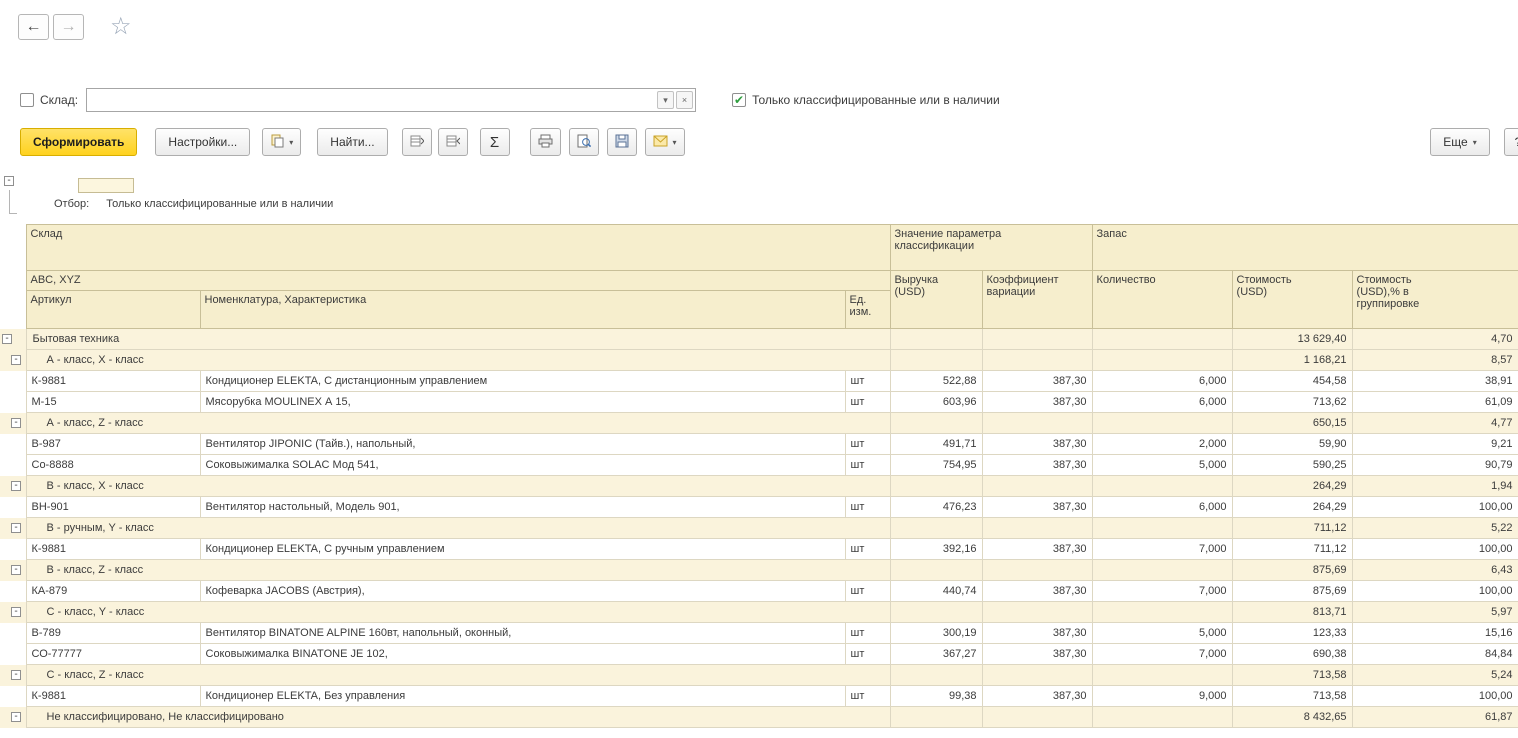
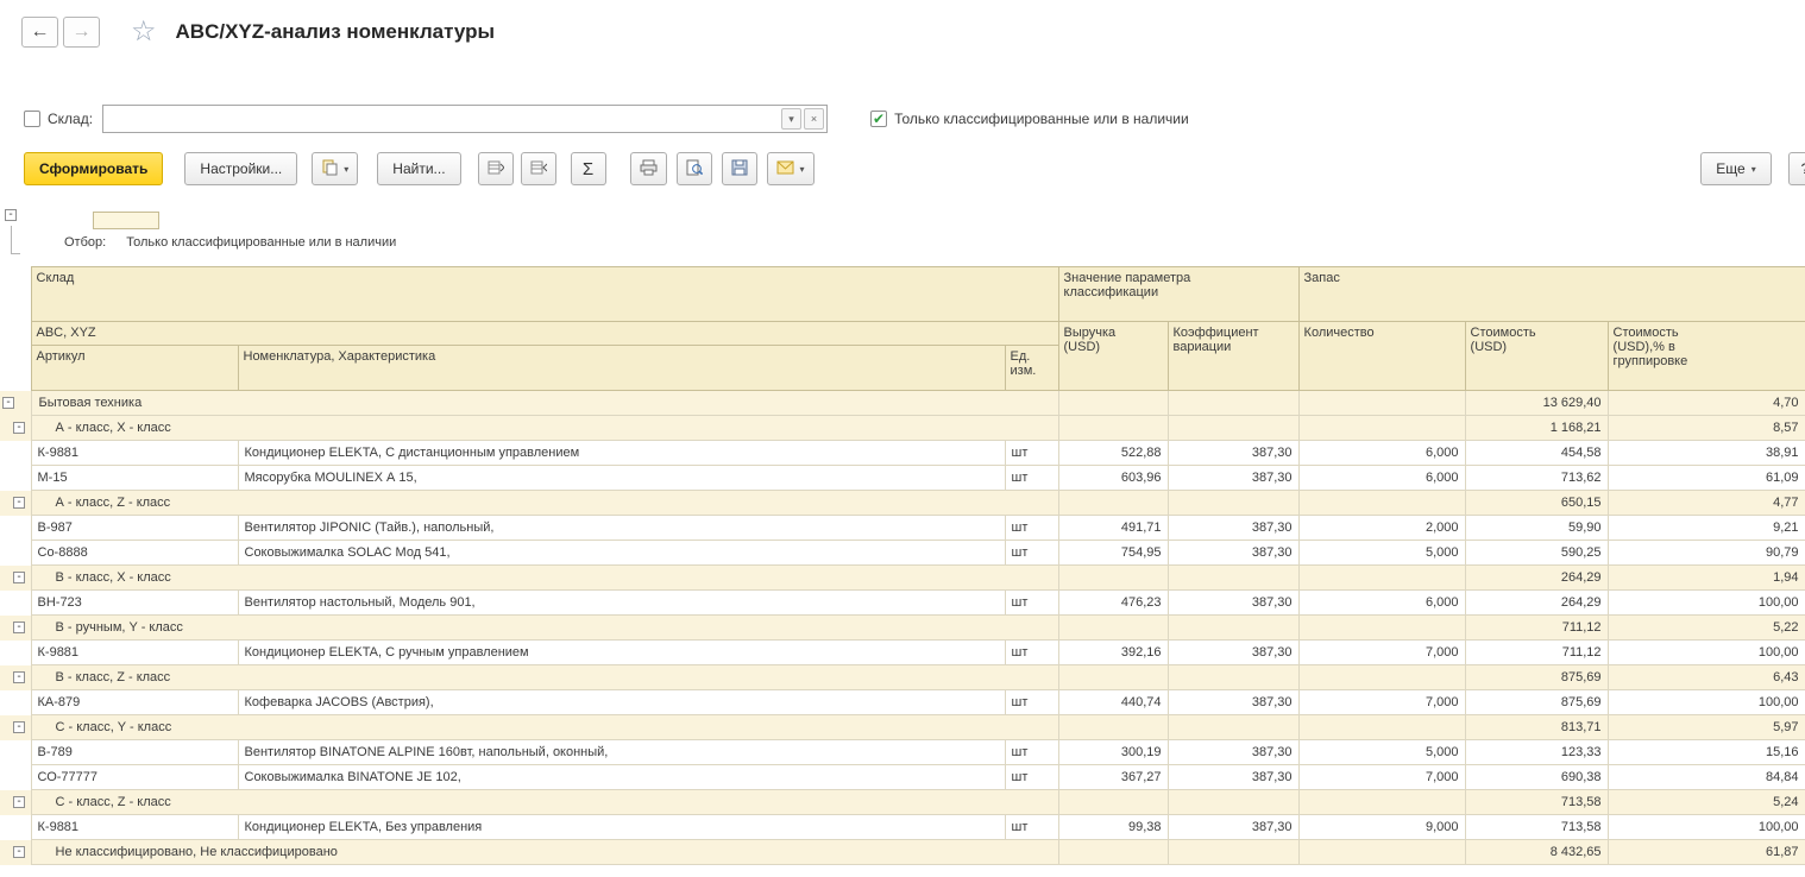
  ←
  →
  ☆
+ ABC/XYZ-анализ номенклатуры
  Склад:
  ▾
  ×
  ✔
  Только классифицированные или в наличии
  Сформировать
  Настройки...
  ▾
  Найти...
  Σ
  ▾
  Еще
  ▾
  -
  Отбор: Только классифицированные или в наличии
  	Склад	Значение параметра классификации	Запас
  ABC, XYZ	Выручка (USD)	Коэффициент вариации	Количество	Стоимость (USD)	Стоимость (USD),% в группировке
  Артикул	Номенклатура, Характеристика	Ед. изм.
  -	Бытовая техника				13 629,40	4,70
  -	А - класс, Х - класс				1 168,21	8,57
  	К-9881	Кондиционер ELEKTA, С дистанционным управлением	шт	522,88	387,30	6,000	454,58	38,91
  	М-15	Мясорубка MOULINEX А 15,	шт	603,96	387,30	6,000	713,62	61,09
  -	А - класс, Z - класс				650,15	4,77
  	В-987	Вентилятор JIPONIC (Тайв.), напольный,	шт	491,71	387,30	2,000	59,90	9,21
  	Со-8888	Соковыжималка SOLAC Мод 541,	шт	754,95	387,30	5,000	590,25	90,79
  -	В - класс, Х - класс				264,29	1,94
- 	ВН-901	Вентилятор настольный, Модель 901,	шт	476,23	387,30	6,000	264,29	100,00
+ 	ВН-723	Вентилятор настольный, Модель 901,	шт	476,23	387,30	6,000	264,29	100,00
  -	В - ручным, Y - класс				711,12	5,22
  	К-9881	Кондиционер ELEKTA, С ручным управлением	шт	392,16	387,30	7,000	711,12	100,00
  -	В - класс, Z - класс				875,69	6,43
  	КА-879	Кофеварка JACOBS (Австрия),	шт	440,74	387,30	7,000	875,69	100,00
  -	С - класс, Y - класс				813,71	5,97
  	В-789	Вентилятор BINATONE ALPINE 160вт, напольный, оконный,	шт	300,19	387,30	5,000	123,33	15,16
  	СО-77777	Соковыжималка BINATONE JE 102,	шт	367,27	387,30	7,000	690,38	84,84
  -	С - класс, Z - класс				713,58	5,24
  	К-9881	Кондиционер ELEKTA, Без управления	шт	99,38	387,30	9,000	713,58	100,00
  -	Не классифицировано, Не классифицировано				8 432,65	61,87
